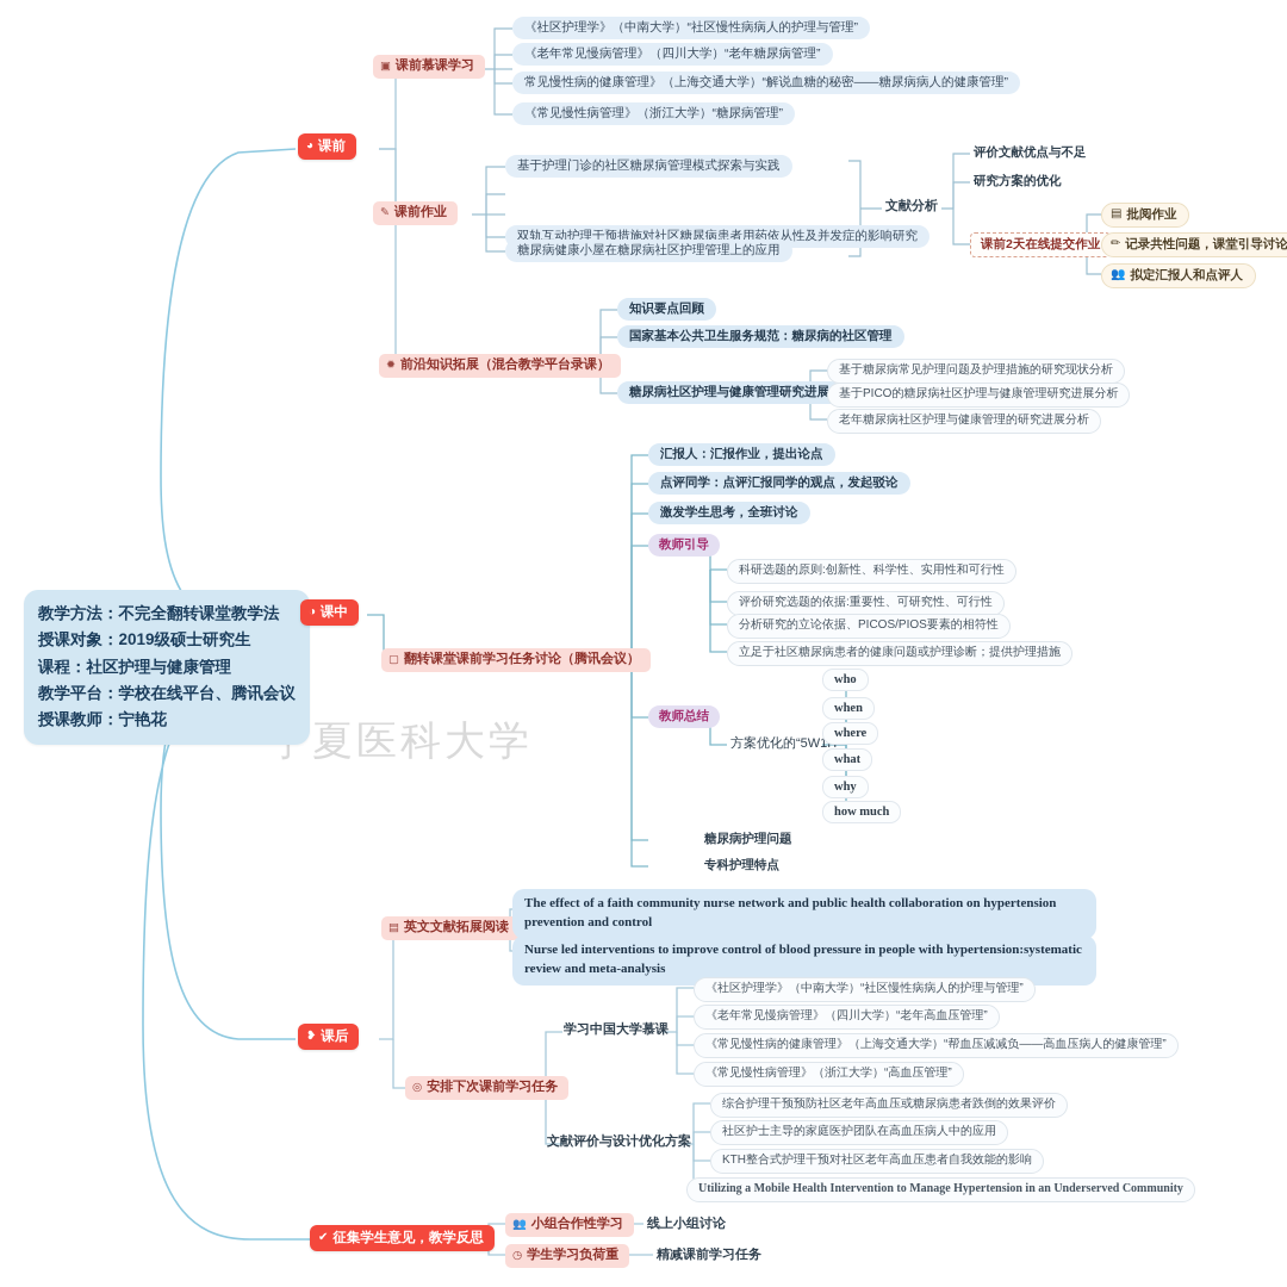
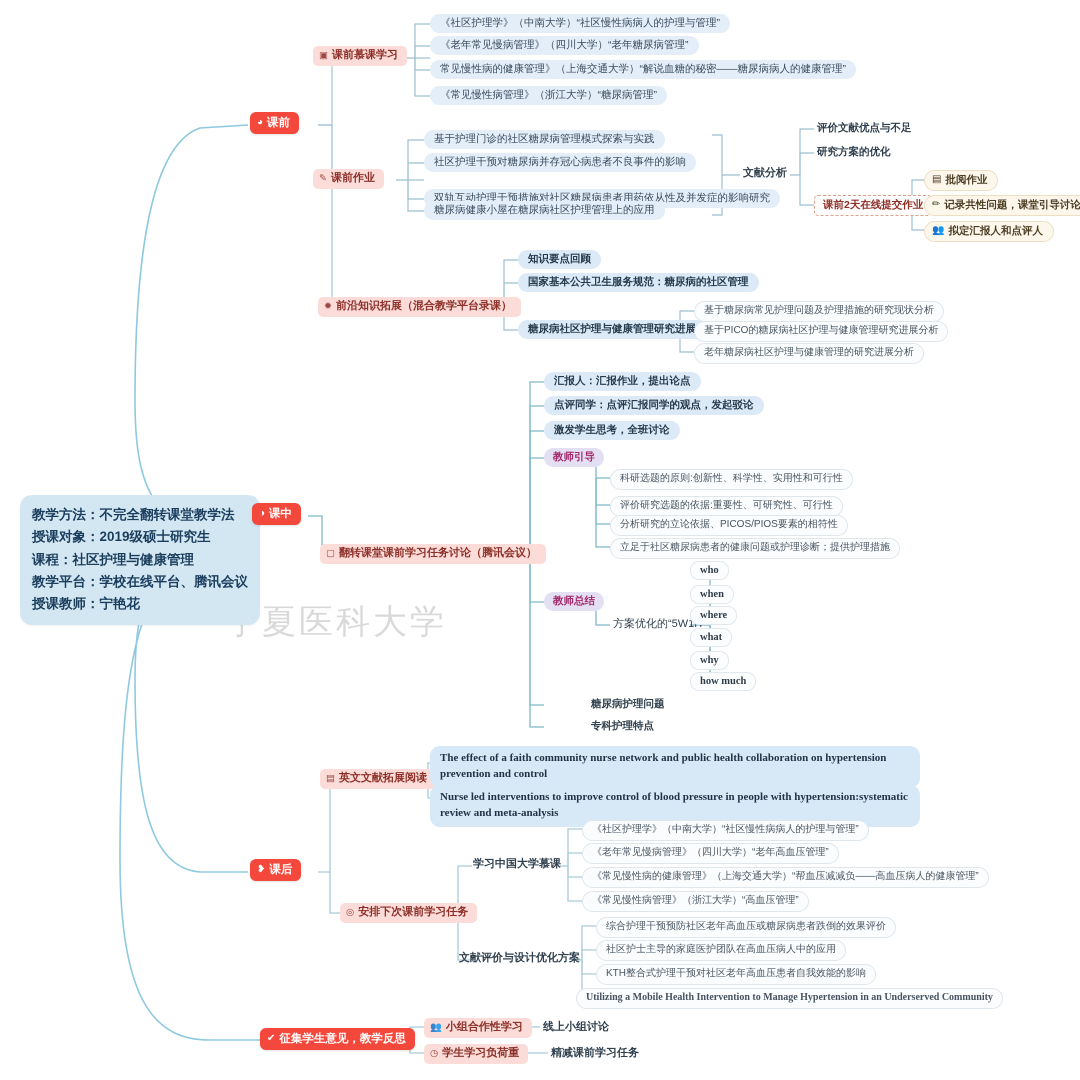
  夏医科大学
  教学方法：不完全翻转课堂教学法
  授课对象：2019级硕士研究生
  课程：社区护理与健康管理
  教学平台：学校在线平台、腾讯会议
  授课教师：宁艳花
  ◕
  课前
  ▣
  课前慕课学习
  《社区护理学》（中南大学）“社区慢性病病人的护理与管理”
  《老年常见慢病管理》（四川大学）“老年糖尿病管理”
  常见慢性病的健康管理》（上海交通大学）“解说血糖的秘密——糖尿病病人的健康管理”
  《常见慢性病管理》（浙江大学）“糖尿病管理”
  ✎
  课前作业
  基于护理门诊的社区糖尿病管理模式探索与实践
+ 社区护理干预对糖尿病并存冠心病患者不良事件的影响
  双轨互动护理干预措施对社区糖尿病患者用药依从性及并发症的影响研究
  糖尿病健康小屋在糖尿病社区护理管理上的应用
  文献分析
  评价文献优点与不足
  研究方案的优化
  课前2天在线提交作业
  ▤
  批阅作业
  ✏
  记录共性问题，课堂引导讨论
  👥
  拟定汇报人和点评人
  ✹
  前沿知识拓展（混合教学平台录课）
  知识要点回顾
  国家基本公共卫生服务规范：糖尿病的社区管理
  糖尿病社区护理与健康管理研究进展
  基于糖尿病常见护理问题及护理措施的研究现状分析
  基于PICO的糖尿病社区护理与健康管理研究进展分析
  老年糖尿病社区护理与健康管理的研究进展分析
  ◑
  课中
  ▢
  翻转课堂课前学习任务讨论（腾讯会议）
  汇报人：汇报作业，提出论点
  点评同学：点评汇报同学的观点，发起驳论
  激发学生思考，全班讨论
  教师引导
  科研选题的原则:创新性、科学性、实用性和可行性
  评价研究选题的依据:重要性、可研究性、可行性
  分析研究的立论依据、PICOS/PIOS要素的相符性
  立足于社区糖尿病患者的健康问题或护理诊断；提供护理措施
  教师总结
  方案优化的“5W1
  who
  when
  where
  what
  why
  how much
  糖尿病护理问题
  专科护理特点
  ❥
  课后
  ▤
  英文文献拓展阅读
  The effect of a faith community nurse network and public health collaboration on hypertension prevention and control
  Nurse led interventions to improve control of blood pressure in people with hypertension:systematic review and meta-analysis
  ◎
  安排下次课前学习任务
  学习中国大学慕课
  《社区护理学》（中南大学）“社区慢性病病人的护理与管理”
  《老年常见慢病管理》（四川大学）“老年高血压管理”
  《常见慢性病的健康管理》（上海交通大学）“帮血压减减负——高血压病人的健康管理”
  《常见慢性病管理》（浙江大学）“高血压管理”
  文献评价与设计优化方案
  综合护理干预预防社区老年高血压或糖尿病患者跌倒的效果评价
  社区护士主导的家庭医护团队在高血压病人中的应用
  KTH整合式护理干预对社区老年高血压患者自我效能的影响
  Utilizing a Mobile Health Intervention to Manage Hypertension in an Underserved Community
  ✔
  征集学生意见，教学反思
  👥
  小组合作性学习
  线上小组讨论
  ◷
  学生学习负荷重
  精减课前学习任务
